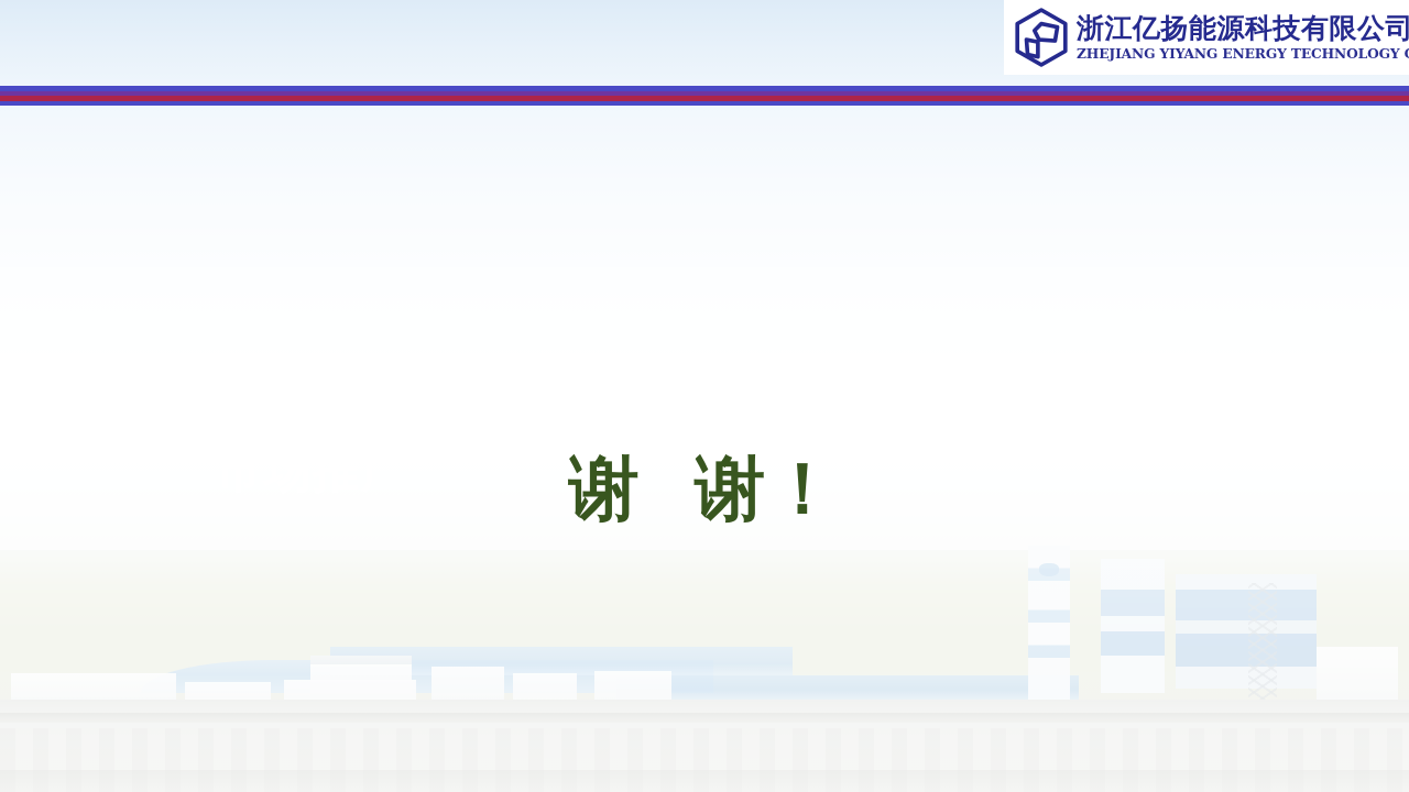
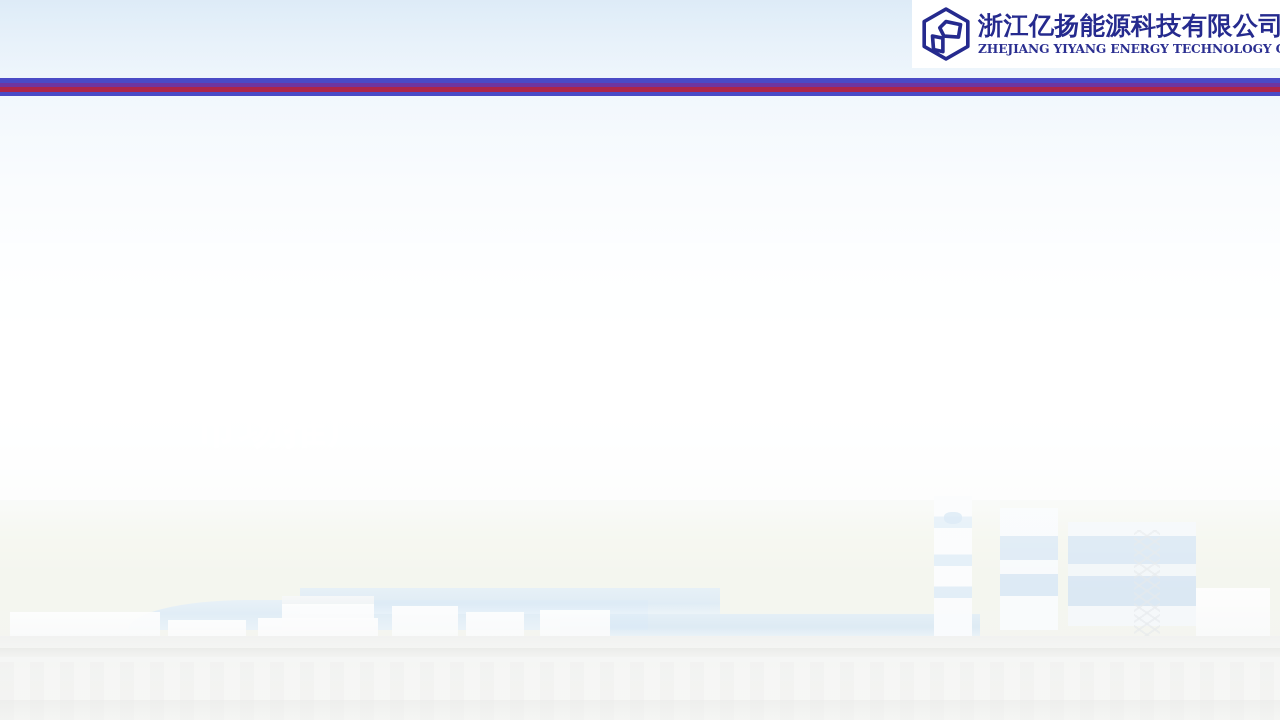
  浙江亿扬能源科技有限公司
  ZHEJIANG YIYANG ENERGY TECHNOLOGY
- 谢 谢！
